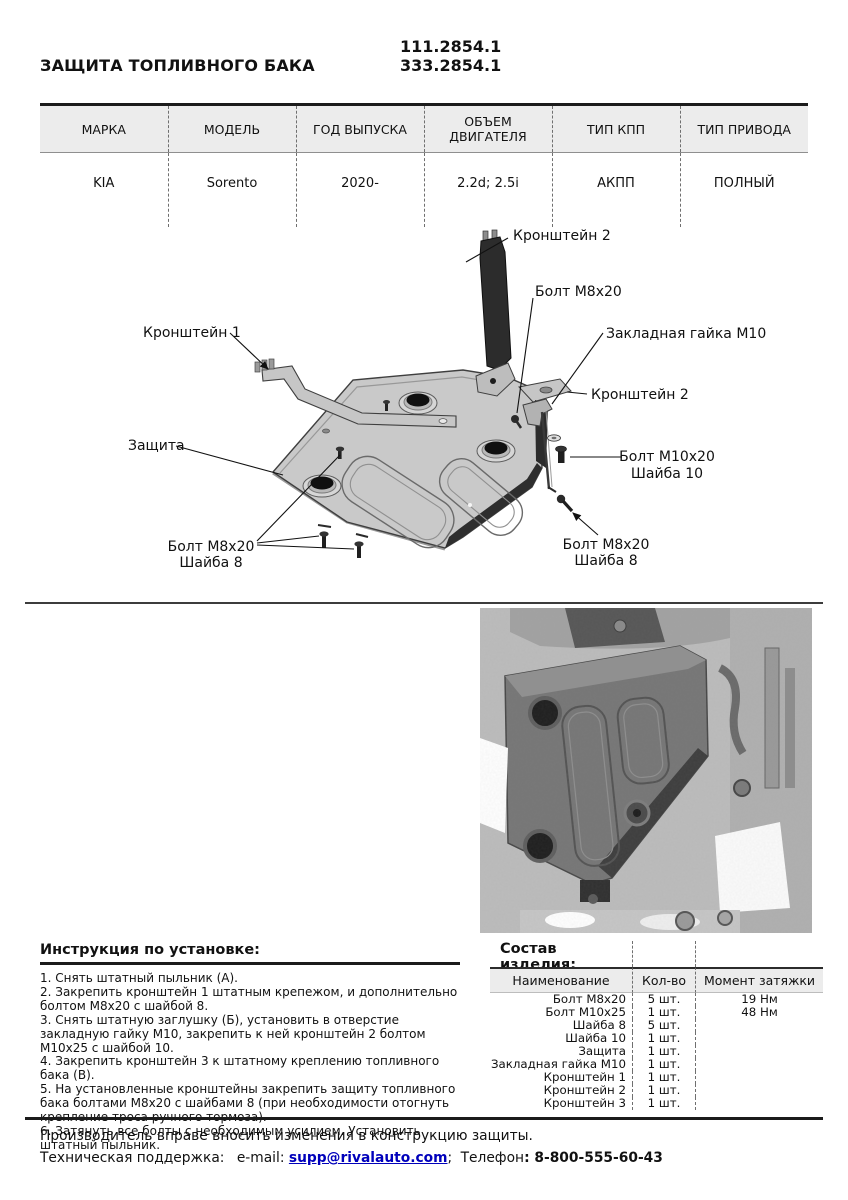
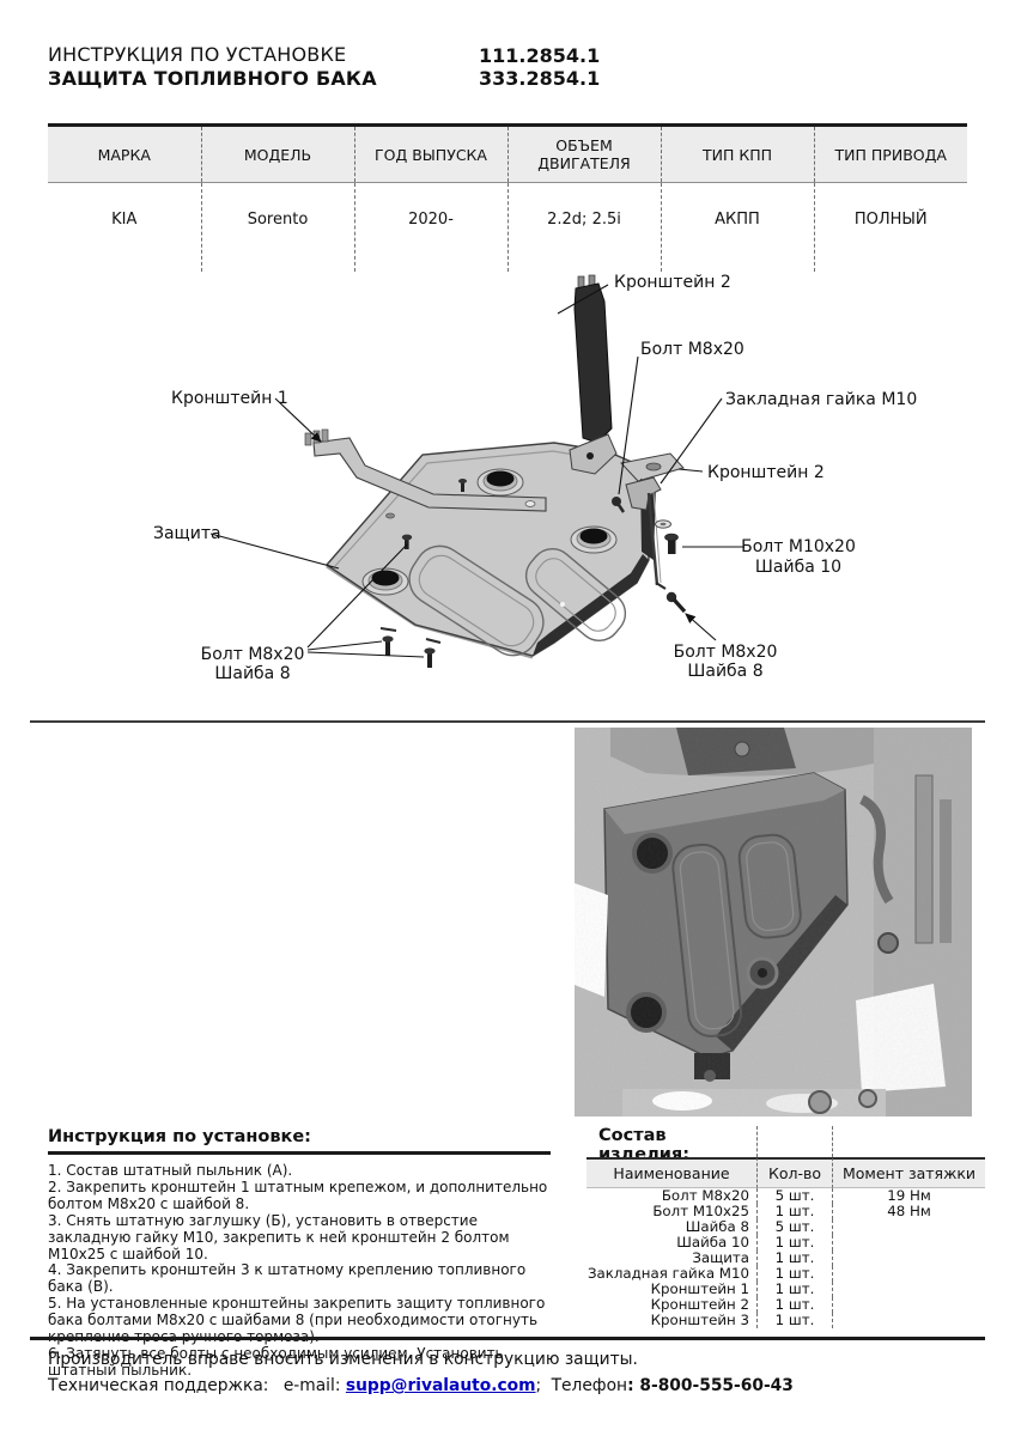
+ ИНСТРУКЦИЯ ПО УСТАНОВКЕ
  ЗАЩИТА ТОПЛИВНОГО БАКА
  111.2854.1
  333.2854.1
  МАРКА	МОДЕЛЬ	ГОД ВЫПУСКА	ОБЪЕМ ДВИГАТЕЛЯ	ТИП КПП	ТИП ПРИВОДА
  KIA	Sorento	2020-	2.2d; 2.5i	АКПП	ПОЛНЫЙ
  Кронштейн 2
  Болт М8х20
  Закладная гайка М10
  Кронштейн 1
  Кронштейн 2
  Защита
  Болт М10х20
  Шайба 10
  Болт М8х20
  Шайба 8
  Болт М8х20
  Шайба 8
  Инструкция по установке:
- 1. Снять штатный пыльник (А).
+ 1. Состав штатный пыльник (А).
  2. Закрепить кронштейн 1 штатным крепежом, и дополнительно болтом М8х20 с шайбой 8.
  3. Снять штатную заглушку (Б), установить в отверстие закладную гайку М10, закрепить к ней кронштейн 2 болтом М10х25 с шайбой 10.
  4. Закрепить кронштейн 3 к штатному креплению топливного бака (В).
  5. На установленные кронштейны закрепить защиту топливного бака болтами М8х20 с шайбами 8 (при необходимости отогнуть
  6. Затянуть все болты с необходимым усилием. Установить штатный пыльник.
  Состав изделия:
  Наименование
  Кол-во
  Момент затяжки
  Болт М8х20
  5 шт.
  19 Нм
  Болт М10х25
  1 шт.
  48 Нм
  Шайба 8
  5 шт.
  Шайба 10
  1 шт.
  Защита
  1 шт.
  Закладная гайка М10
  1 шт.
  Кронштейн 1
  1 шт.
  Кронштейн 2
  1 шт.
  Кронштейн 3
  1 шт.
  Производитель вправе вносить изменения в конструкцию защиты.
  Техническая поддержка: e-mail: supp@rivalauto.com; Телефон: 8-800-555-60-43
